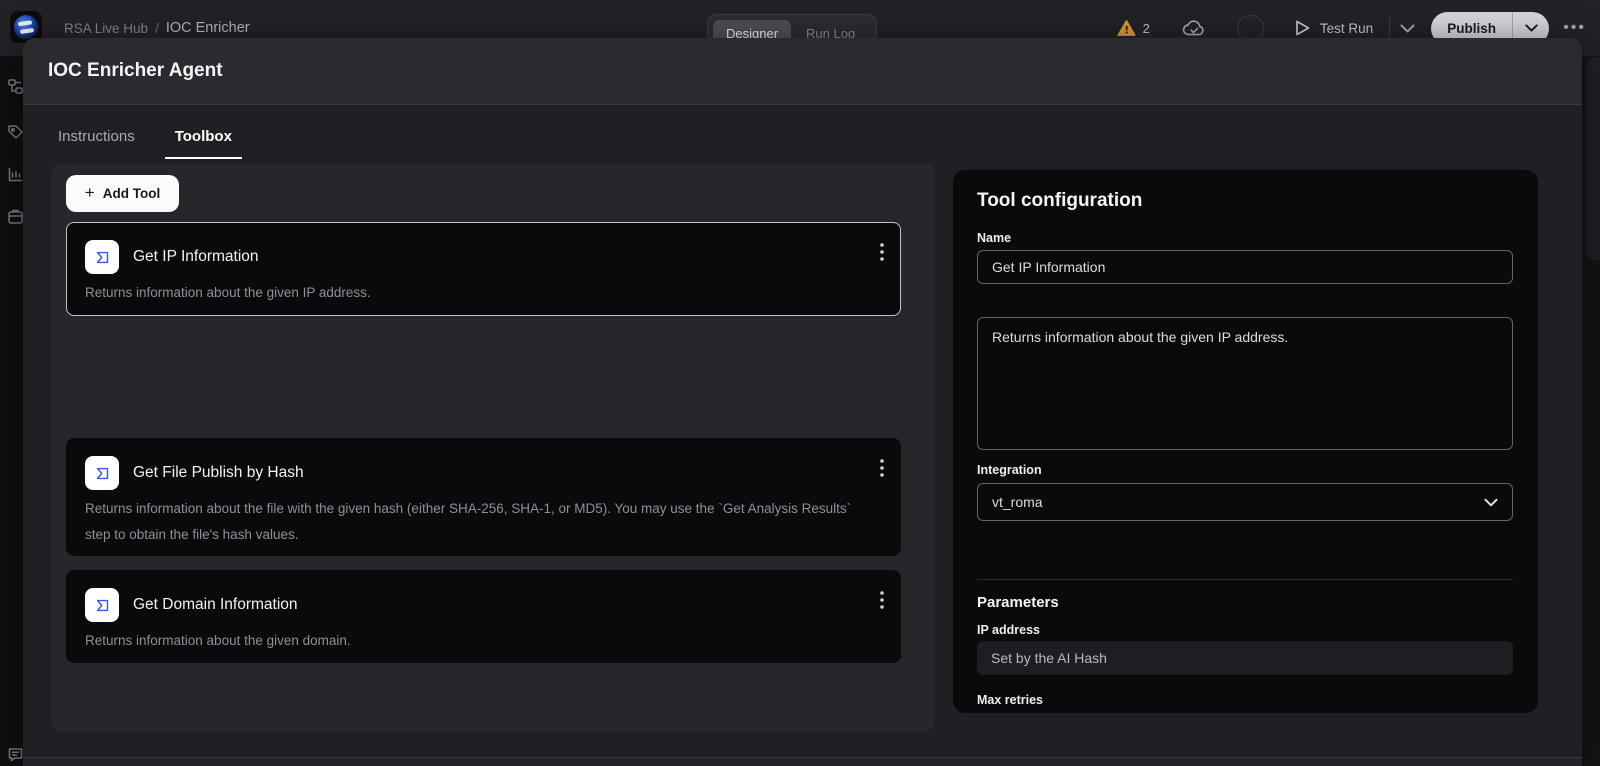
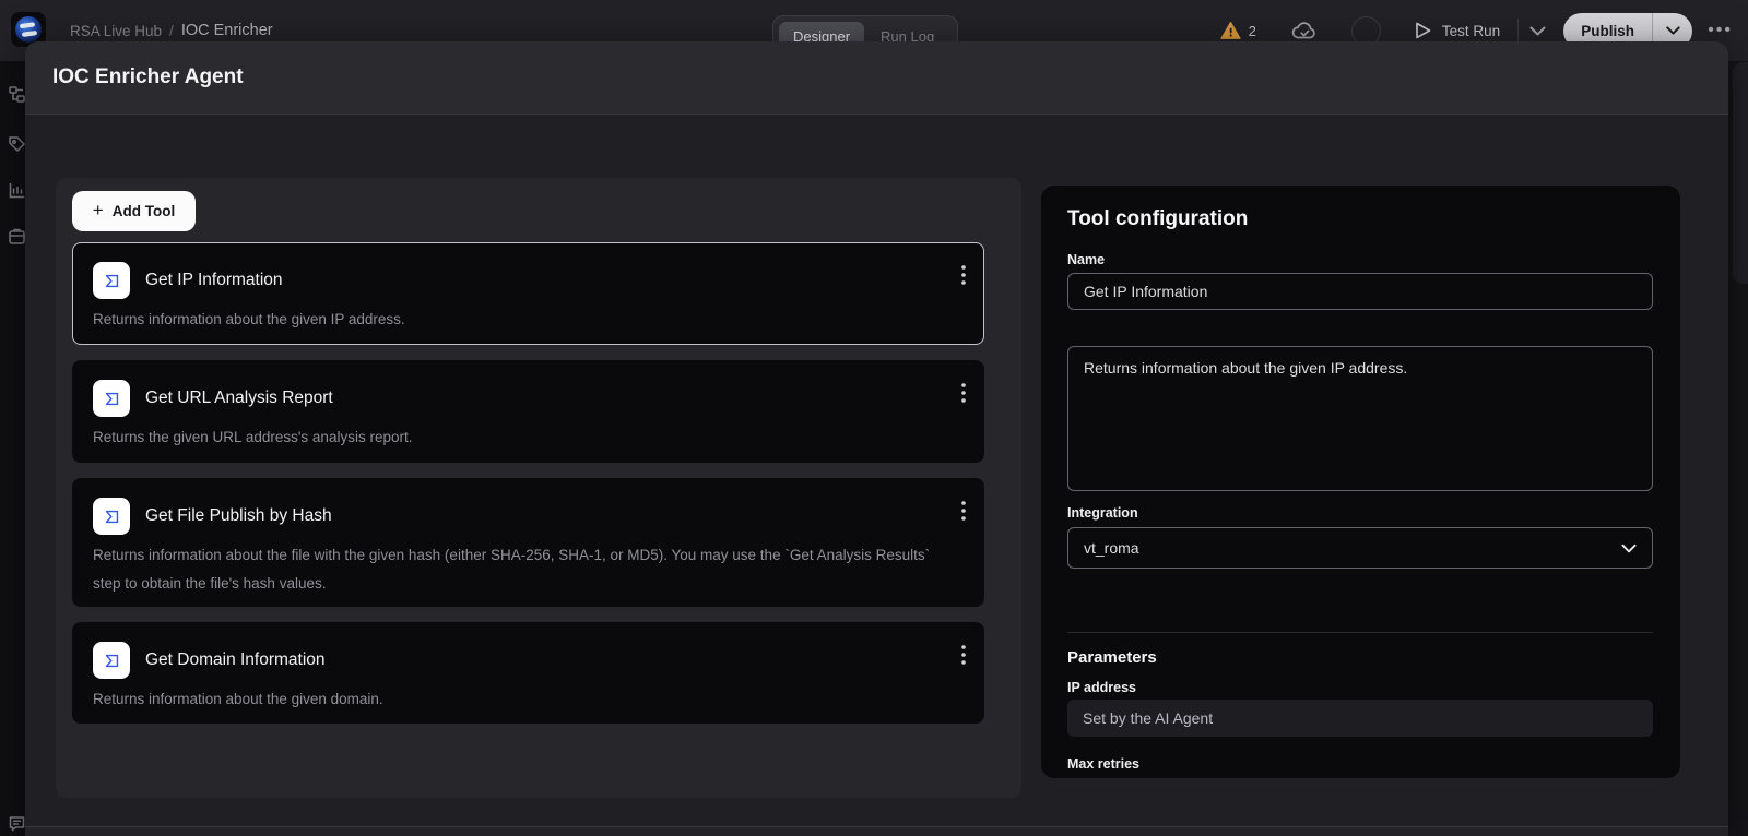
  RSA Live Hub
  /
  IOC Enricher
  Designer
  Run Log
  2
  Test Run
  Publish
  •••
  IOC Enricher Agent
- Instructions
- Toolbox
  +
  Add Tool
  Get IP Information
  Returns information about the given IP address.
+ Get URL Analysis Report
+ Returns the given URL address's analysis report.
  Get File Publish by Hash
  Returns information about the file with the given hash (either SHA-256, SHA-1, or MD5). You may use the `Get Analysis Results` step to obtain the file's hash values.
  Get Domain Information
  Returns information about the given domain.
  Tool configuration
  Name
  Get IP Information
  Returns information about the given IP address.
  Integration
  vt_roma
  Parameters
  IP address
- Set by the AI Hash
+ Set by the AI Agent
  Max retries
